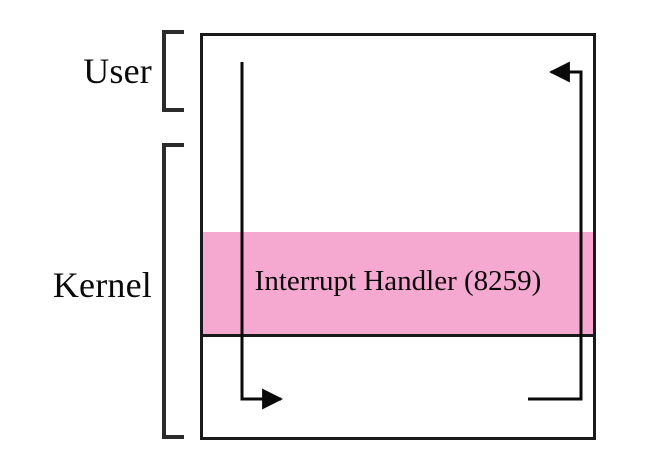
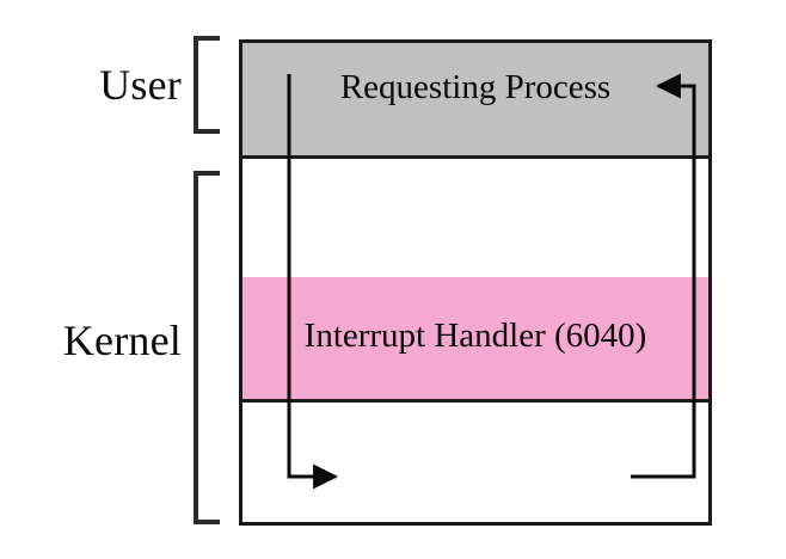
  User
  Kernel
+ Requesting Process
- Interrupt Handler (8259)
+ Interrupt Handler (6040)
